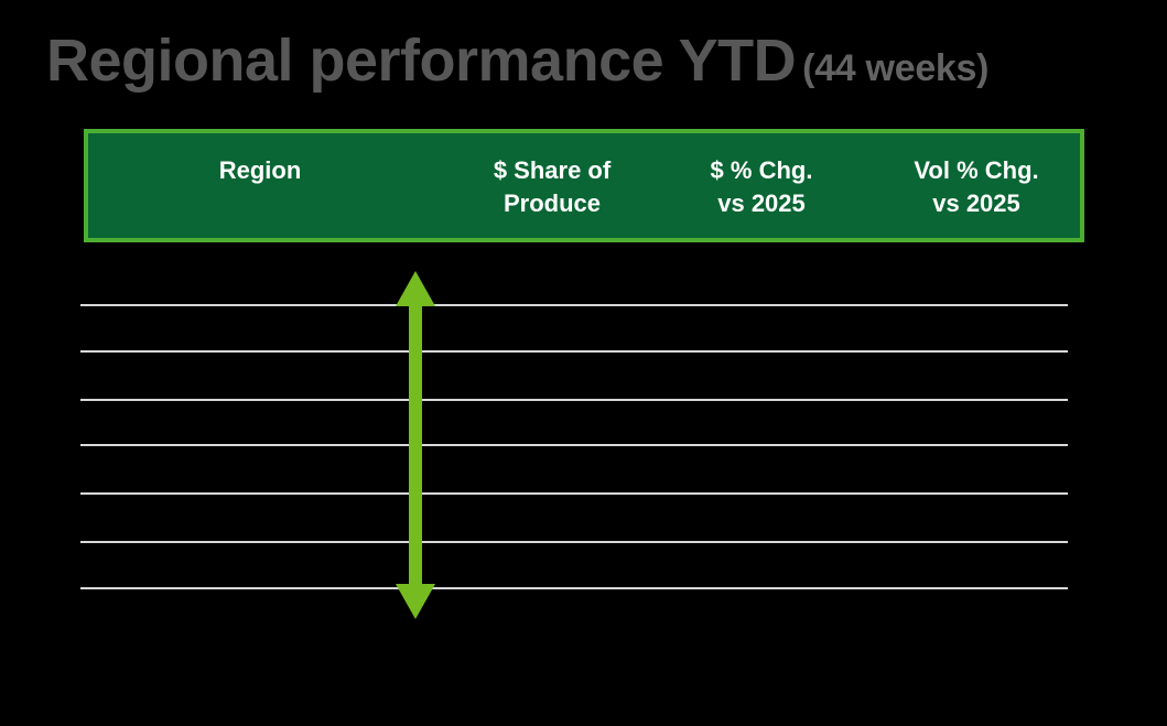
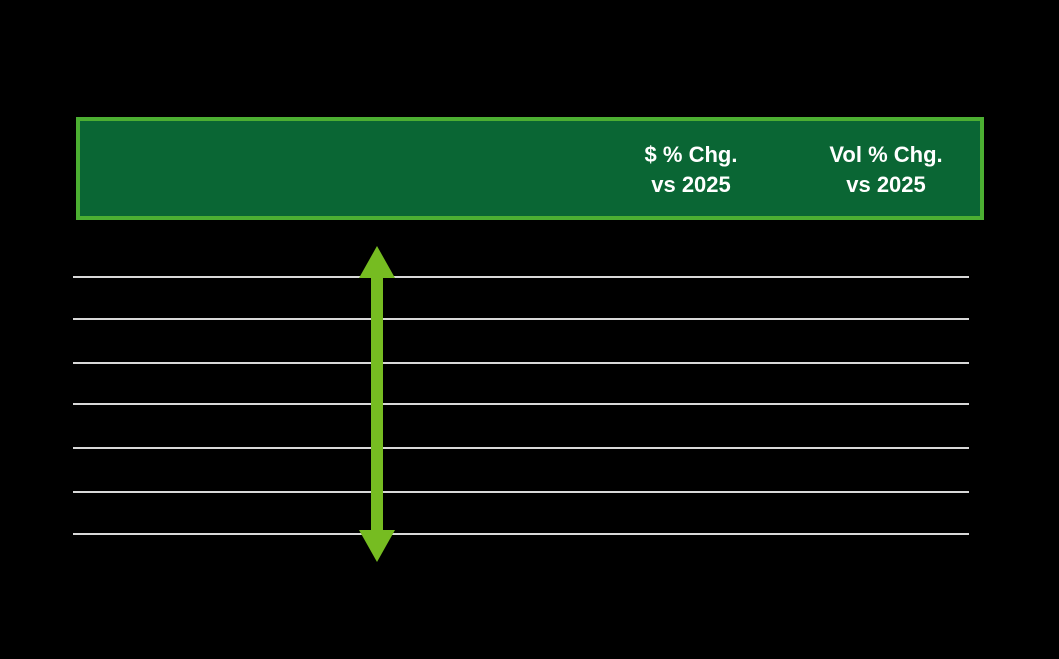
- Regional performance YTD (44 weeks)
- Region
- $ Share of
- Produce
  $ % Chg.
  vs 2025
  Vol % Chg.
  vs 2025
